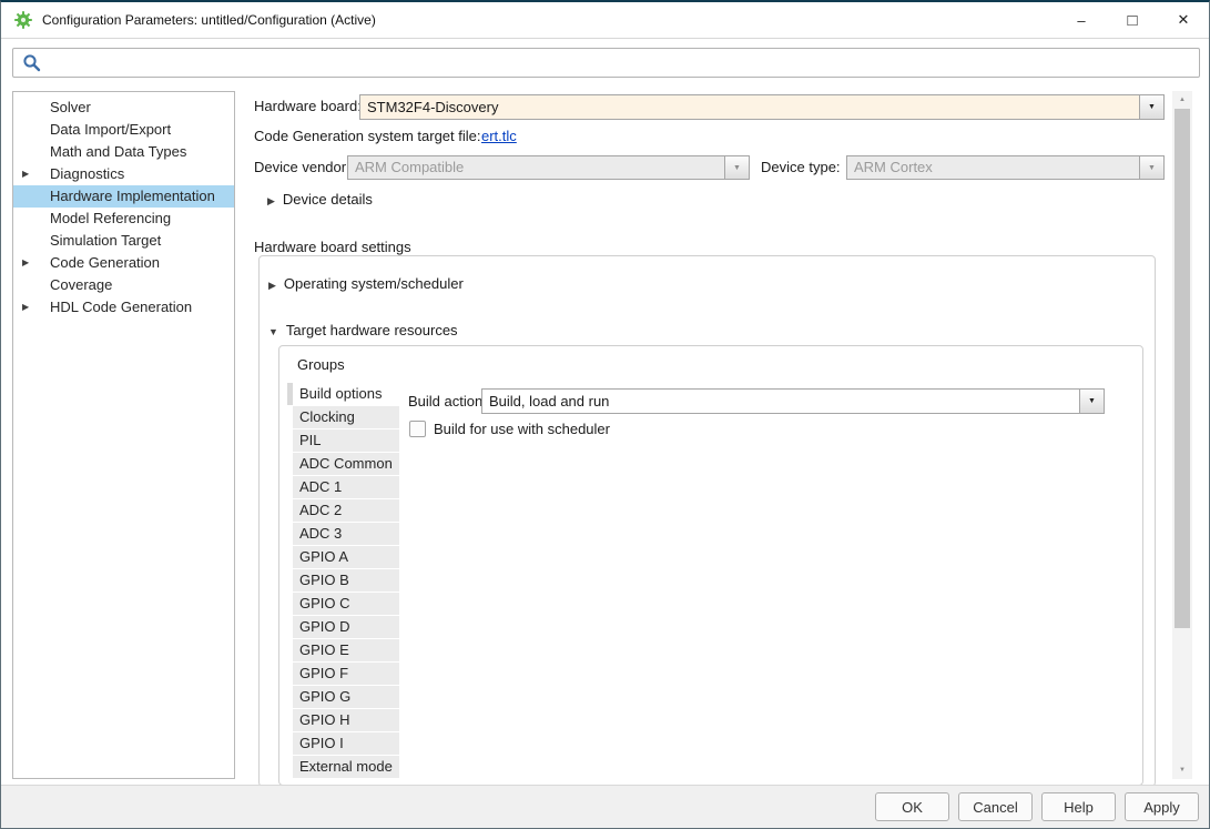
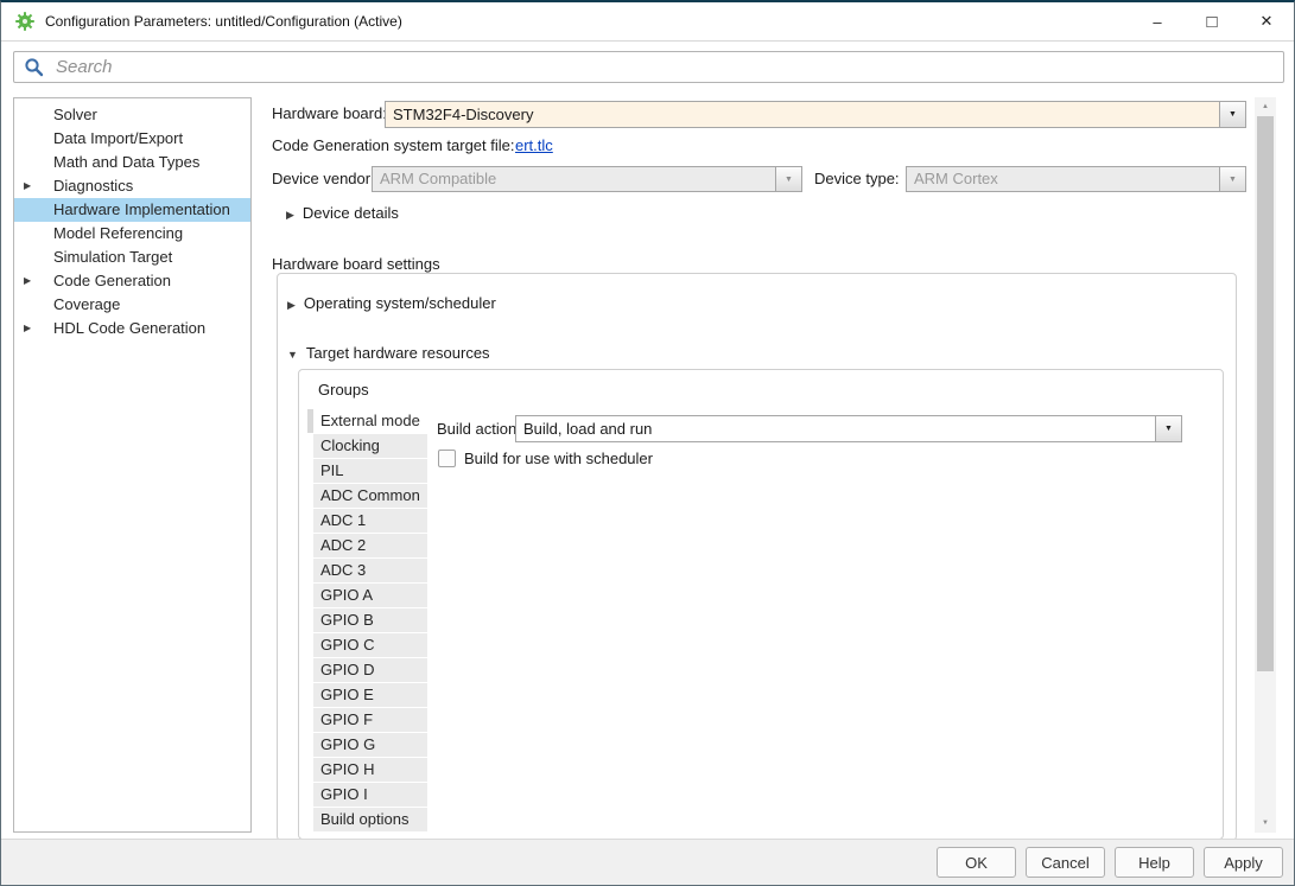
  Configuration Parameters: untitled/Configuration (Active)
  –
  □
  ✕
+ Search
  Solver
  Data Import/Export
  Math and Data Types
  ▶
  Diagnostics
  Hardware Implementation
  Model Referencing
  Simulation Target
  ▶
  Code Generation
  Coverage
  ▶
  HDL Code Generation
  Hardware board
  STM32F4-Discovery
  Code Generation system target file:
  ert.tlc
  Device vendor
  ARM Compatible
  Device type:
  ARM Cortex
  ▶ Device details
  Hardware board settings
  ▶ Operating system/scheduler
  ▼ Target hardware resources
  Groups
- Build options
+ External mode
  Clocking
  PIL
  ADC Common
  ADC 1
  ADC 2
  ADC 3
  GPIO A
  GPIO B
  GPIO C
  GPIO D
  GPIO E
  GPIO F
  GPIO G
  GPIO H
  GPIO I
- External mode
+ Build options
  Build action
  Build, load and run
  Build for use with scheduler
  OK
  Cancel
  Help
  Apply
